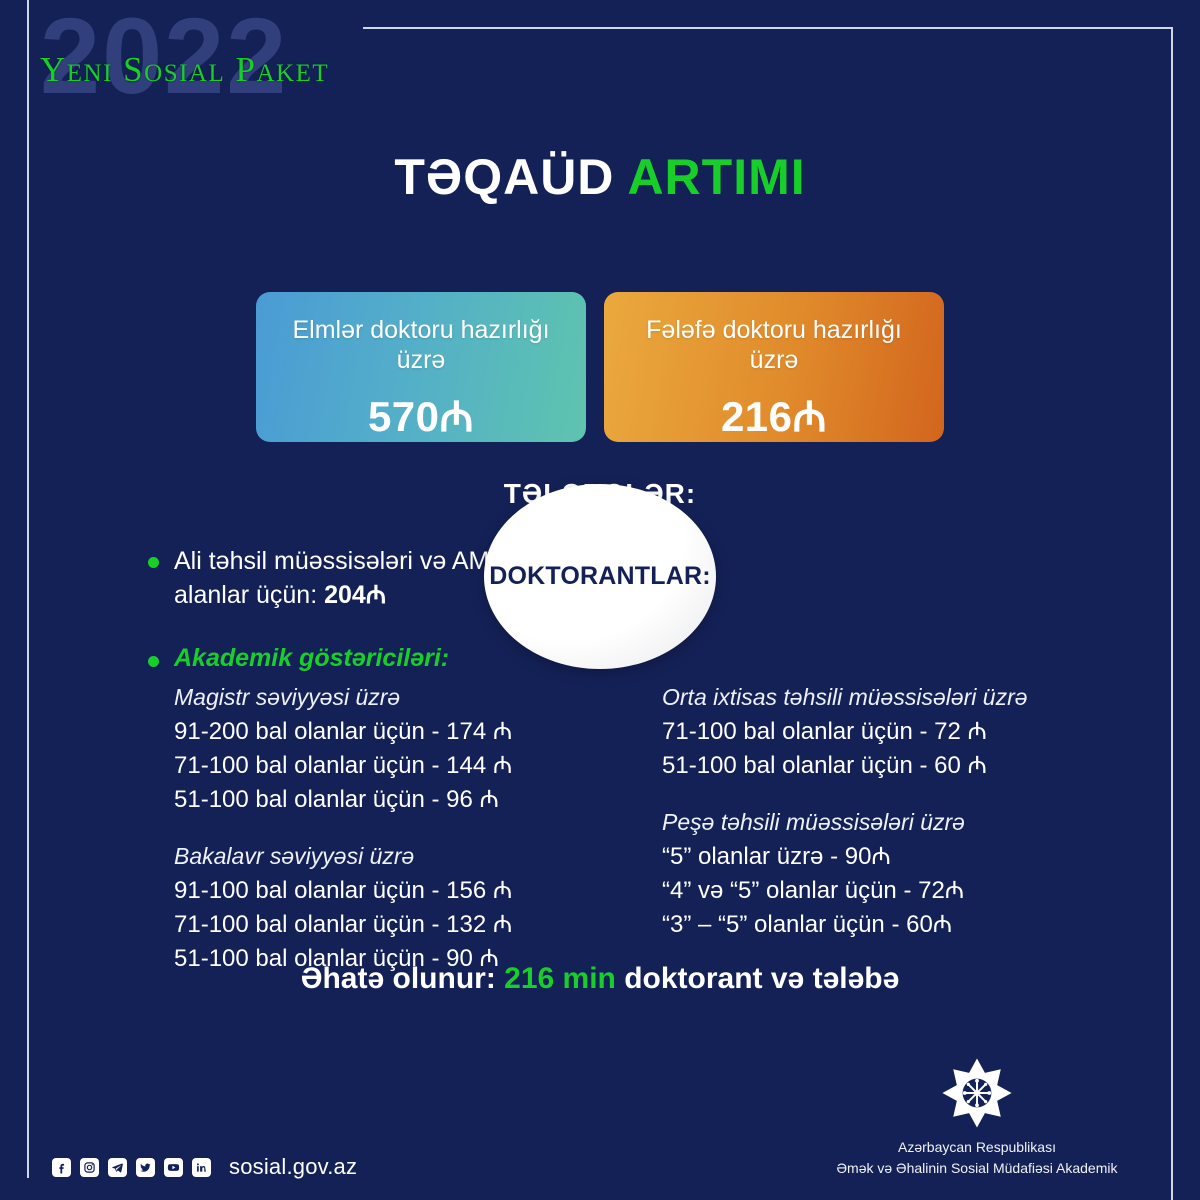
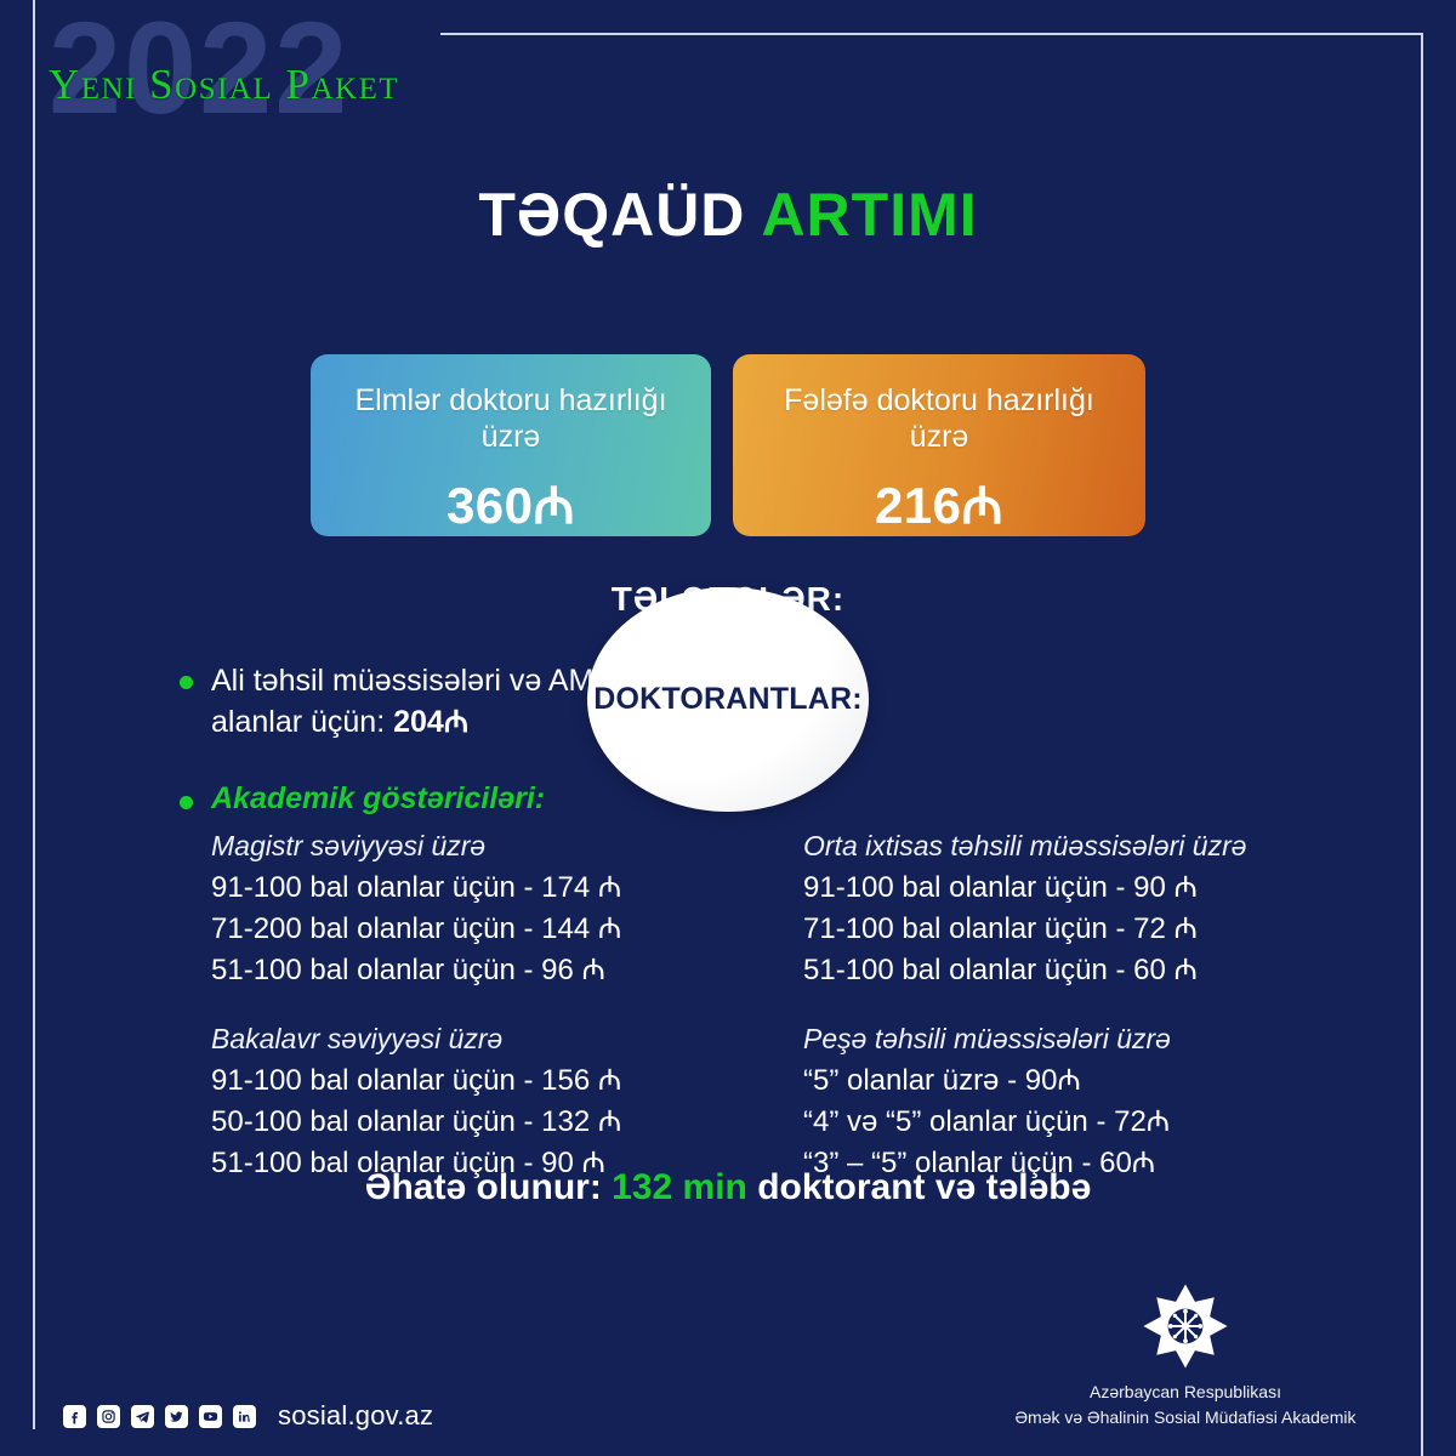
  2022
  Yeni Sosial Paket
  TƏQAÜD ARTIMI
  Elmlər doktoru hazırlığı üzrə
- 570₼
+ 360₼
  Fələfə doktoru hazırlığı üzrə
  216₼
  DOKTORANTLAR:
  Ali təhsil müəssisələri və AM alanlar üçün: 204₼
  Akademik göstəriciləri:
  Magistr səviyyəsi üzrə
- 91-200 bal olanlar üçün - 174 ₼
+ 91-100 bal olanlar üçün - 174 ₼
- 71-100 bal olanlar üçün - 144 ₼
+ 71-200 bal olanlar üçün - 144 ₼
  51-100 bal olanlar üçün - 96 ₼
  Bakalavr səviyyəsi üzrə
  91-100 bal olanlar üçün - 156 ₼
- 71-100 bal olanlar üçün - 132 ₼
+ 50-100 bal olanlar üçün - 132 ₼
  51-100 bal olanlar üçün - 90 ₼
  Orta ixtisas təhsili müəssisələri üzrə
+ 91-100 bal olanlar üçün - 90 ₼
  71-100 bal olanlar üçün - 72 ₼
  51-100 bal olanlar üçün - 60 ₼
  Peşə təhsili müəssisələri üzrə
  “5” olanlar üzrə - 90₼
  “4” və “5” olanlar üçün - 72₼
  “3” – “5” olanlar üçün - 60₼
- Əhatə olunur: 216 min doktorant və tələbə
+ Əhatə olunur: 132 min doktorant və tələbə
  Azərbaycan Respublikası
  Əmək və Əhalinin Sosial Müdafiəsi Akademik
  sosial.gov.az
